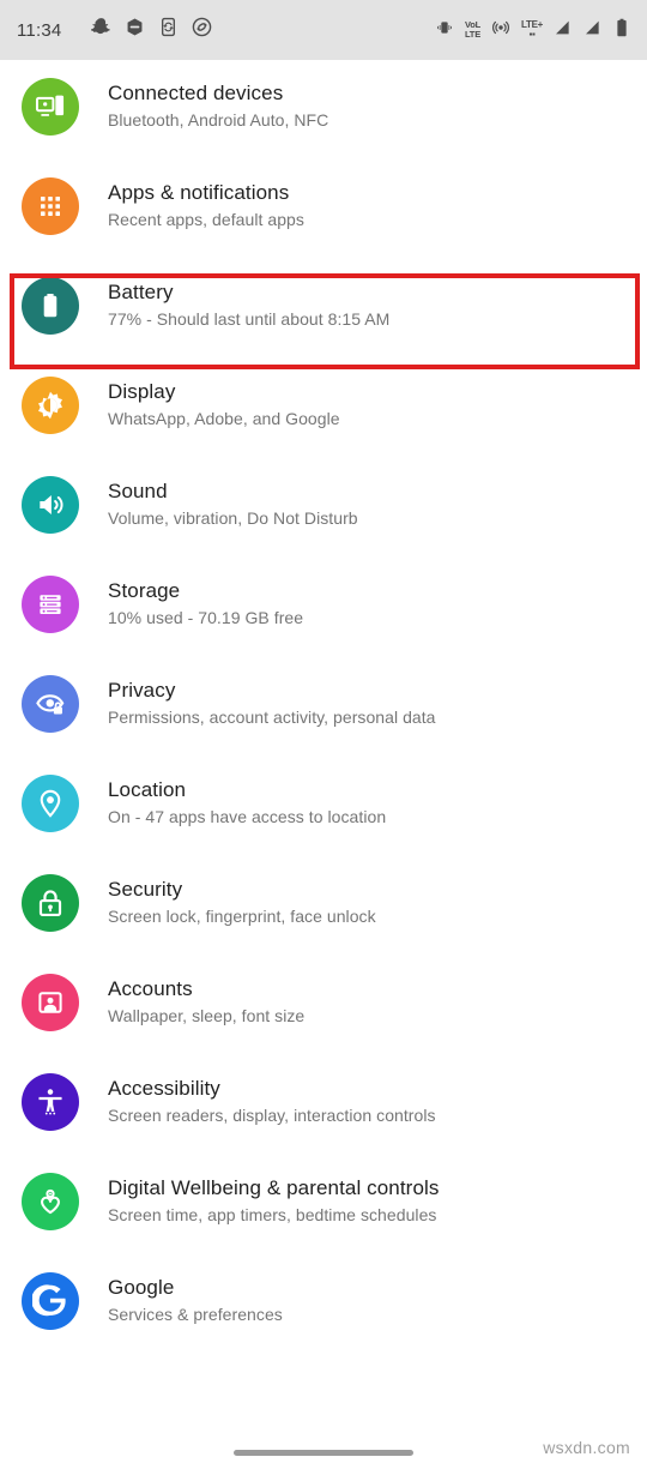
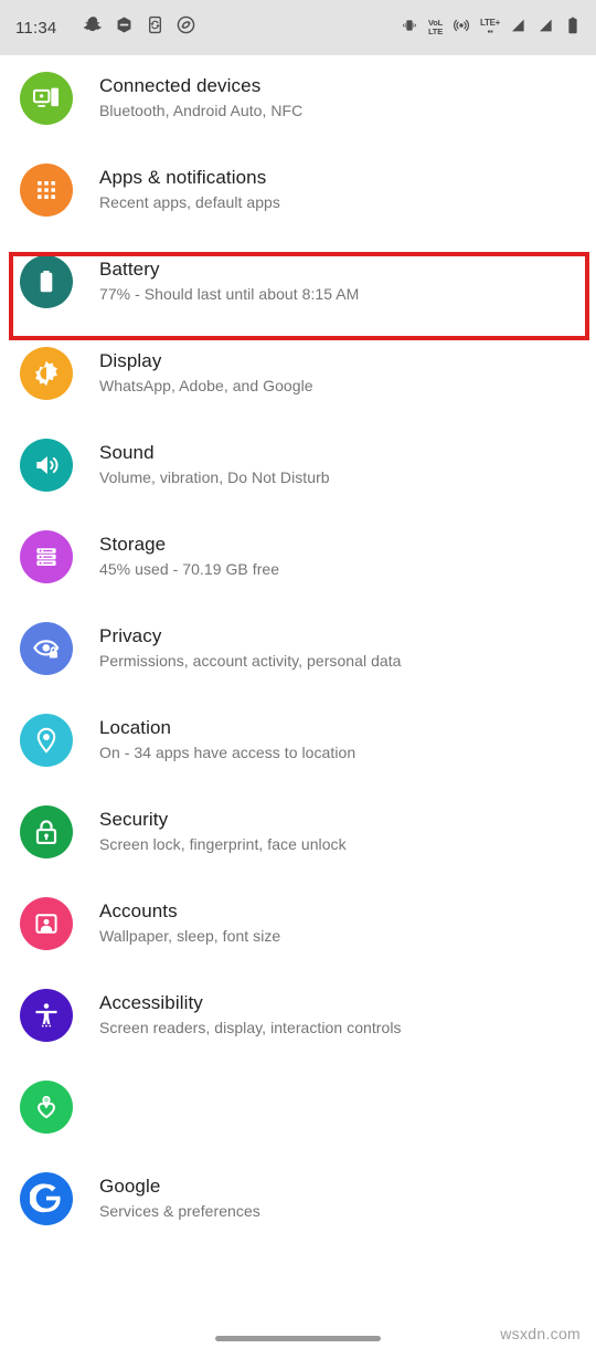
  11:34
  VoL
  LTE
  LTE+
  ▪▪
  Connected devices
  Bluetooth, Android Auto, NFC
  Apps & notifications
  Recent apps, default apps
  Battery
  77% - Should last until about 8:15 AM
  Display
  WhatsApp, Adobe, and Google
  Sound
  Volume, vibration, Do Not Disturb
  Storage
- 10% used - 70.19 GB free
+ 45% used - 70.19 GB free
  Privacy
  Permissions, account activity, personal data
  Location
- On - 47 apps have access to location
+ On - 34 apps have access to location
  Security
  Screen lock, fingerprint, face unlock
  Accounts
  Wallpaper, sleep, font size
  Accessibility
  Screen readers, display, interaction controls
- Digital Wellbeing & parental controls
- Screen time, app timers, bedtime schedules
  Google
  Services & preferences
  wsxdn.com
